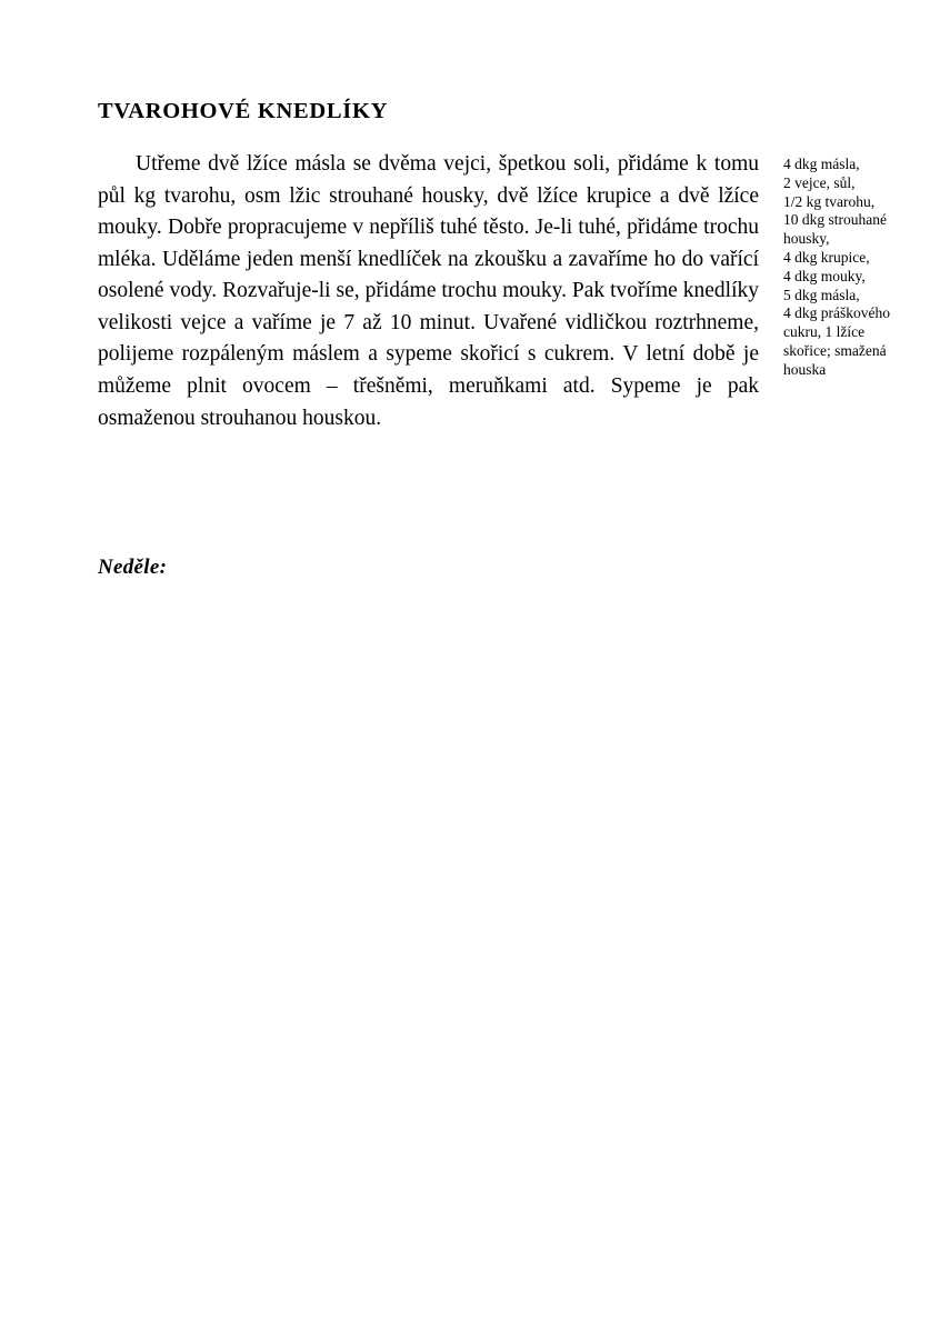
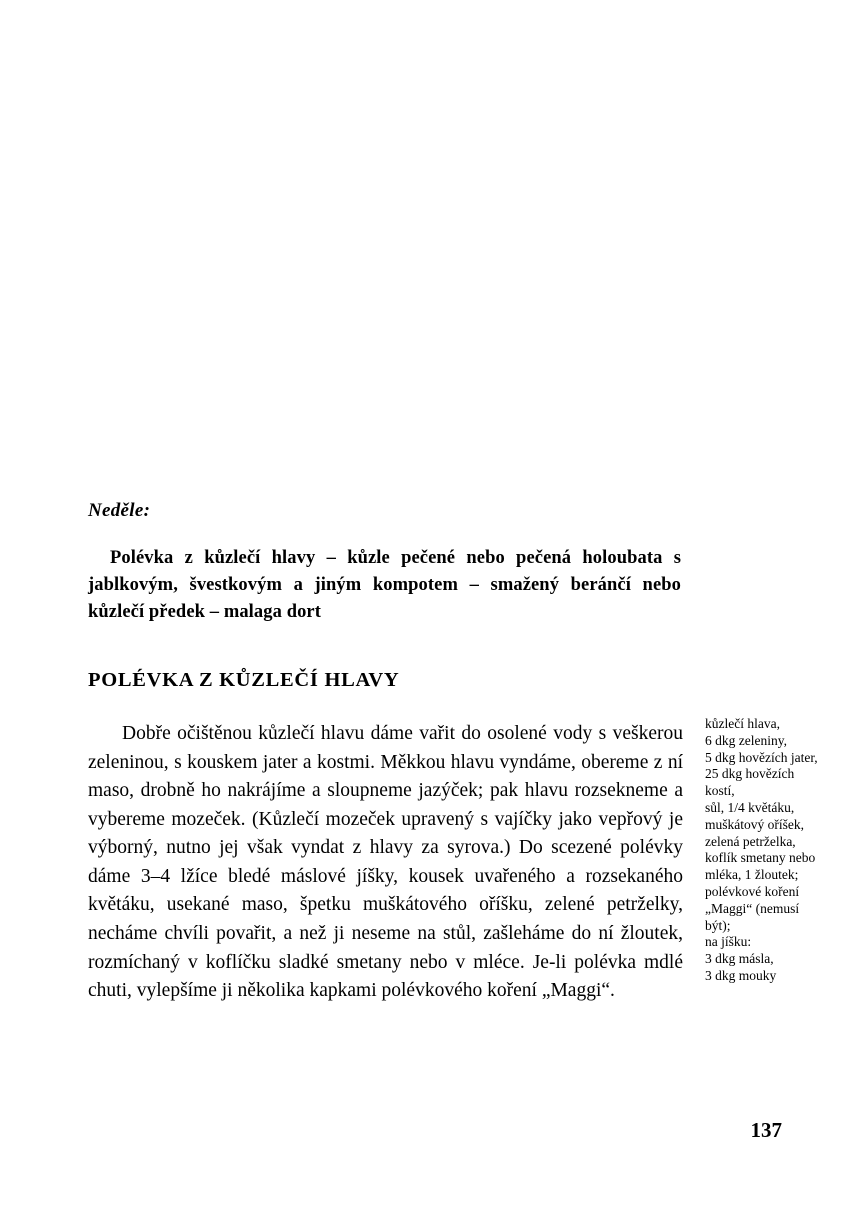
- TVAROHOVÉ KNEDLÍKY
- Utřeme dvě lžíce másla se dvěma vejci, špetkou soli, přidáme k tomu půl kg tvarohu, osm lžic strouhané housky, dvě lžíce krupice a dvě lžíce mouky. Dobře propracujeme v nepříliš tuhé těsto. Je-li tuhé, přidáme trochu mléka. Uděláme jeden menší knedlíček na zkoušku a zavaříme ho do vařící osolené vody. Rozvařuje-li se, přidáme trochu mouky. Pak tvoříme knedlíky velikosti vejce a vaříme je 7 až 10 minut. Uvařené vidličkou roztrhneme, polijeme rozpáleným máslem a sypeme skořicí s cukrem. V letní době je můžeme plnit ovocem – třešněmi, meruňkami atd. Sypeme je pak osmaženou strouhanou houskou.
- 4 dkg másla,
- 2 vejce, sůl,
- 1/2 kg tvarohu,
- 10 dkg strouhané housky,
- 4 dkg krupice,
- 4 dkg mouky,
- 5 dkg másla,
- 4 dkg práškového cukru, 1 lžíce skořice; smažená houska
  Neděle:
+ Polévka z kůzlečí hlavy – kůzle pečené nebo pečená holoubata s jablkovým, švestkovým a jiným kompotem – smažený beránčí nebo kůzlečí předek – malaga dort
+ POLÉVKA Z KŮZLEČÍ HLAVY
+ Dobře očištěnou kůzlečí hlavu dáme vařit do osolené vody s veškerou zeleninou, s kouskem jater a kostmi. Měkkou hlavu vyndáme, obereme z ní maso, drobně ho nakrájíme a sloupneme jazýček; pak hlavu rozsekneme a vybereme mozeček. (Kůzlečí mozeček upravený s vajíčky jako vepřový je výborný, nutno jej však vyndat z hlavy za syrova.) Do scezené polévky dáme 3–4 lžíce bledé máslové jíšky, kousek uvařeného a rozsekaného květáku, usekané maso, špetku muškátového oříšku, zelené petrželky, necháme chvíli povařit, a než ji neseme na stůl, zašleháme do ní žloutek, rozmíchaný v koflíčku sladké smetany nebo v mléce. Je-li polévka mdlé chuti, vylepšíme ji několika kapkami polévkového koření „Maggi“.
+ kůzlečí hlava,
+ 6 dkg zeleniny,
+ 5 dkg hovězích jater, 25 dkg hovězích kostí,
+ sůl, 1/4 květáku, muškátový oříšek, zelená petrželka, koflík smetany nebo mléka, 1 žloutek; polévkové koření „Maggi“ (nemusí být);
+ na jíšku:
+ 3 dkg másla,
+ 3 dkg mouky
+ 137
